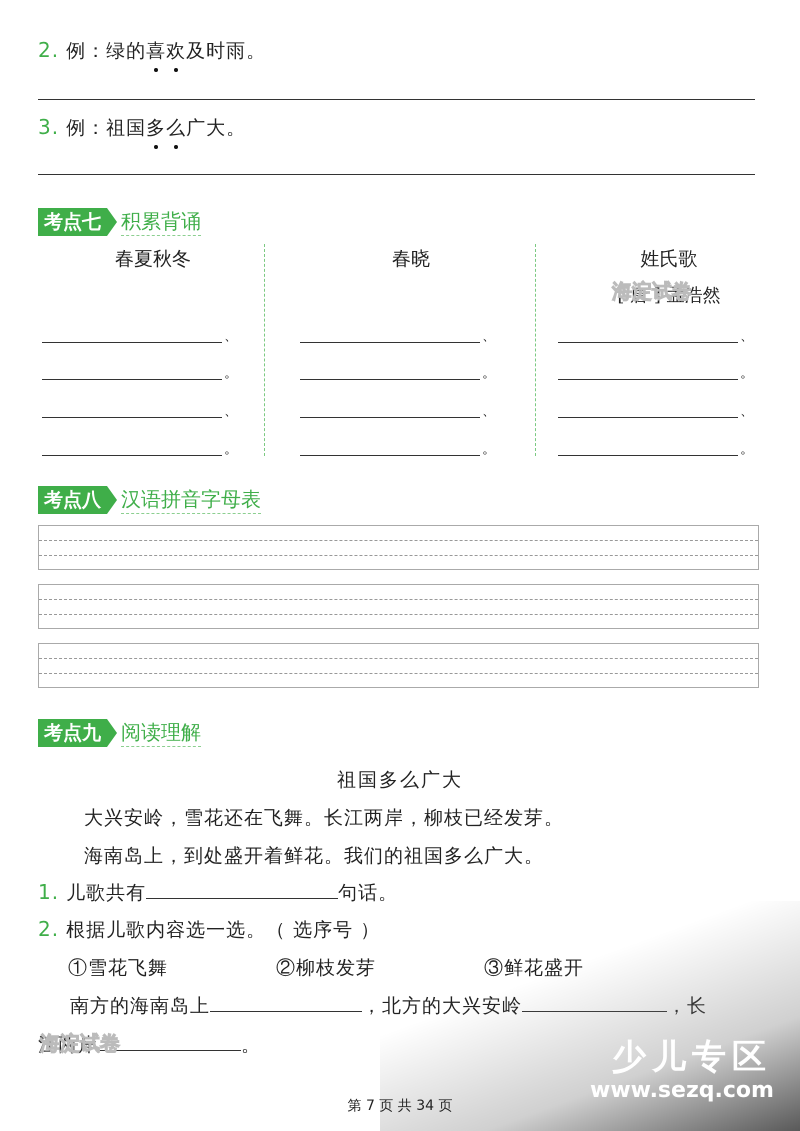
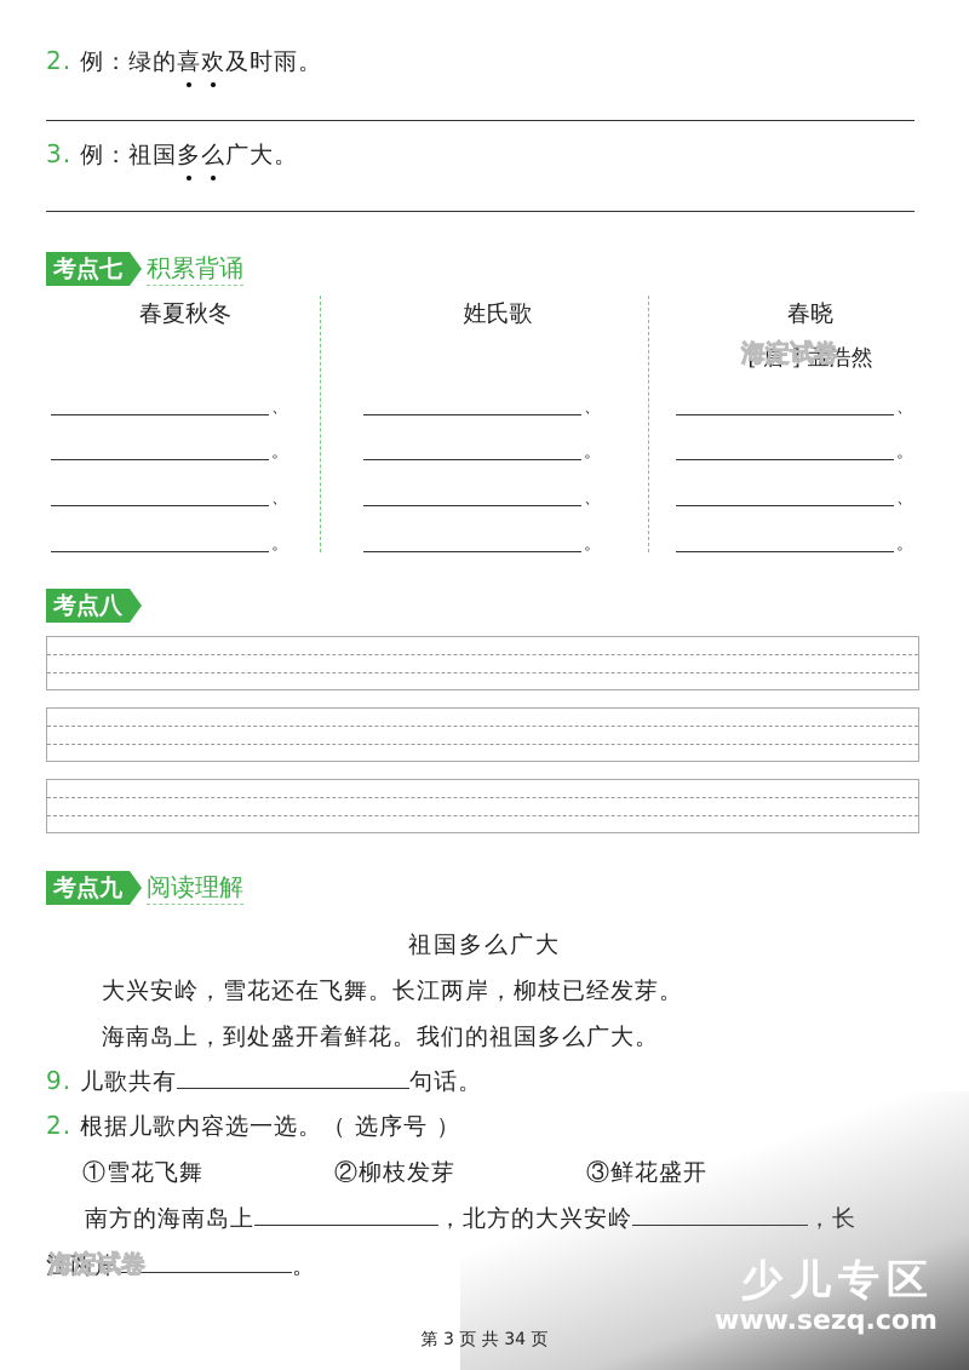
  2. 例：绿的喜欢及时雨。
  3. 例：祖国多么广大。
  考点七
  积累背诵
  春夏秋冬
  、
  。
  、
  。
- 春晓
+ 姓氏歌
  、
  。
  、
  。
- 姓氏歌
+ 春晓
  [ 唐 ] 孟浩然
  、
  。
  、
  。
  考点八
- 汉语拼音字母表
  考点九
  阅读理解
  祖国多么广大
  大兴安岭，雪花还在飞舞。长江两岸，柳枝已经发芽。
  海南岛上，到处盛开着鲜花。我们的祖国多么广大。
- 1. 儿歌共有 句话。
+ 9. 儿歌共有 句话。
  2. 根据儿歌内容选一选。（ 选序号 ）
  ①雪花飞舞
  ②柳枝发芽
  江两岸 。
  海淀试卷
  海淀试卷
  少儿专区
  www.sezq.com
- 第 7 页 共 34 页
+ 第 3 页 共 34 页
